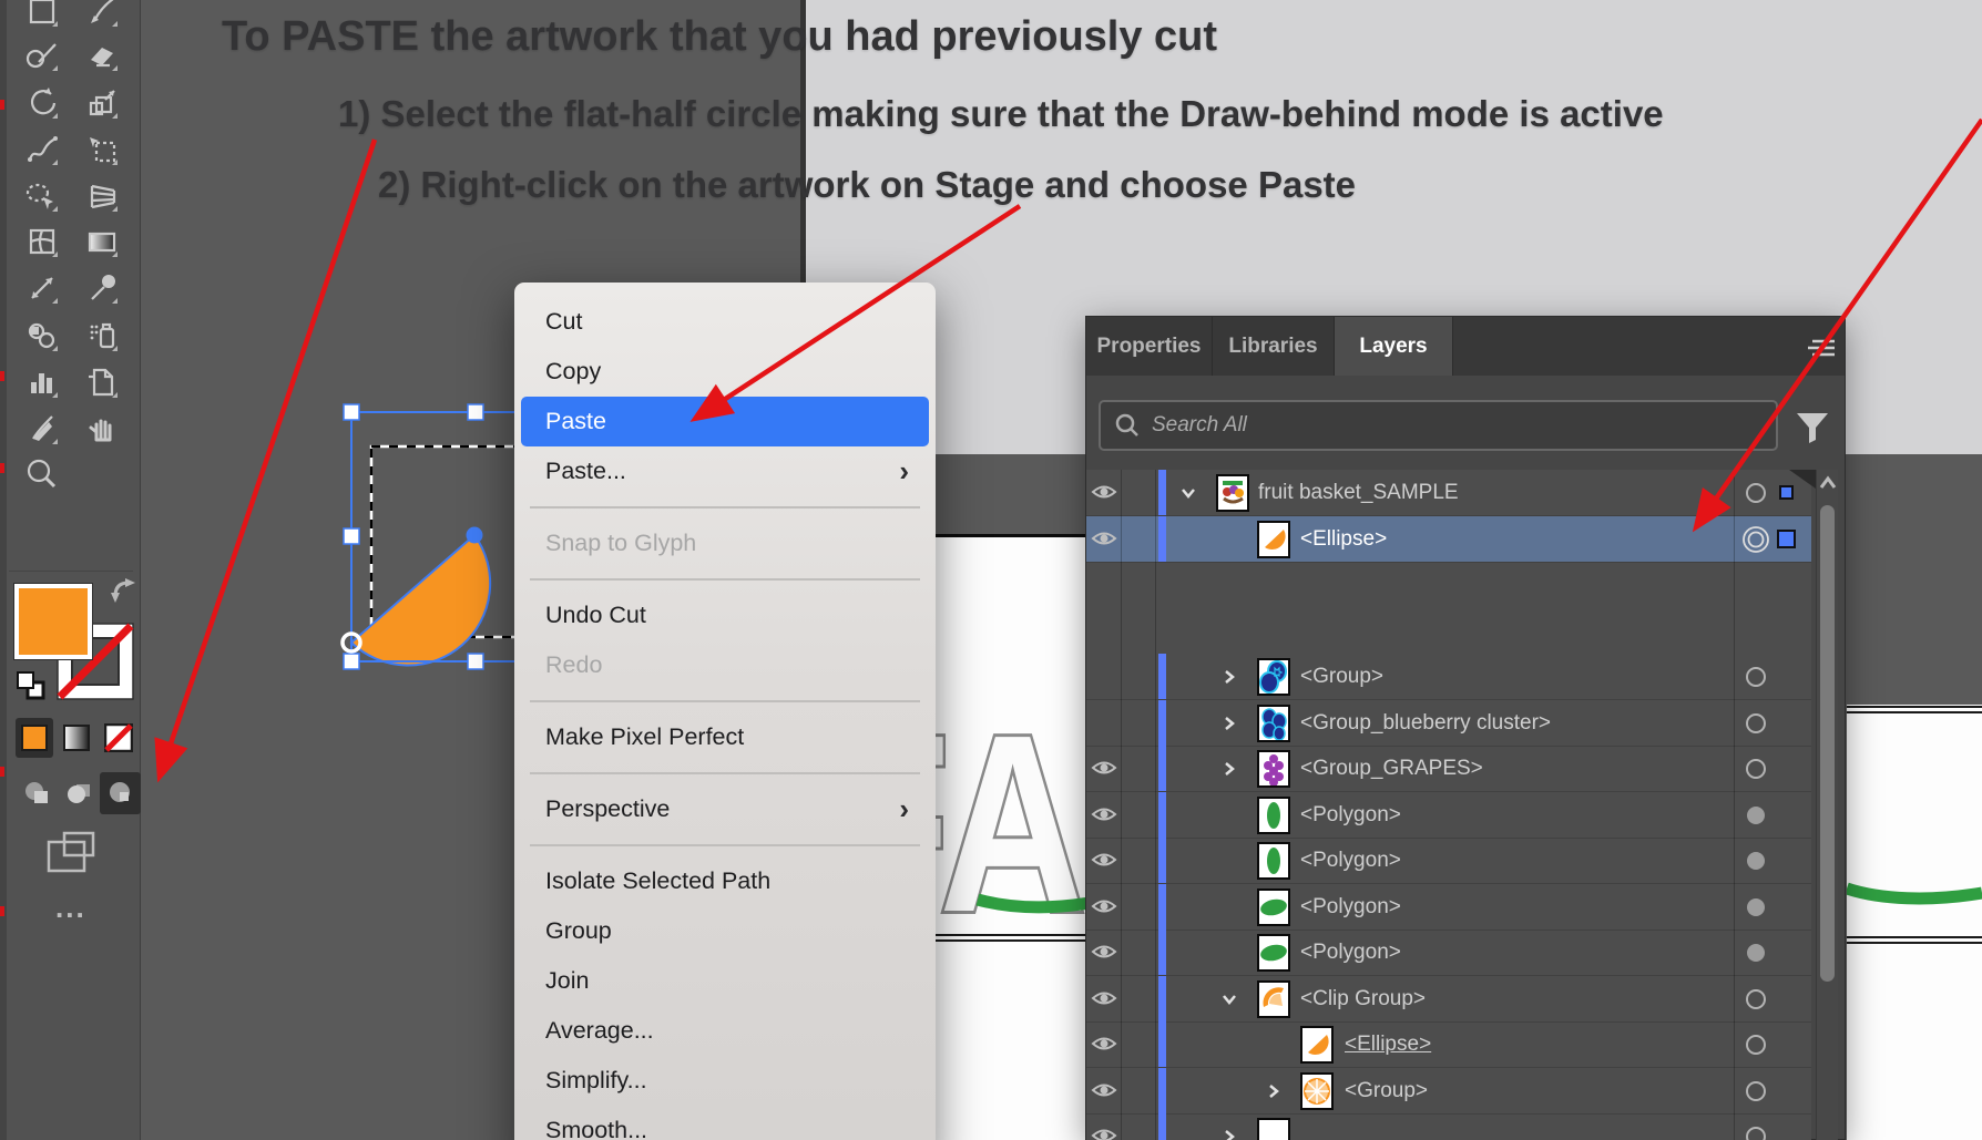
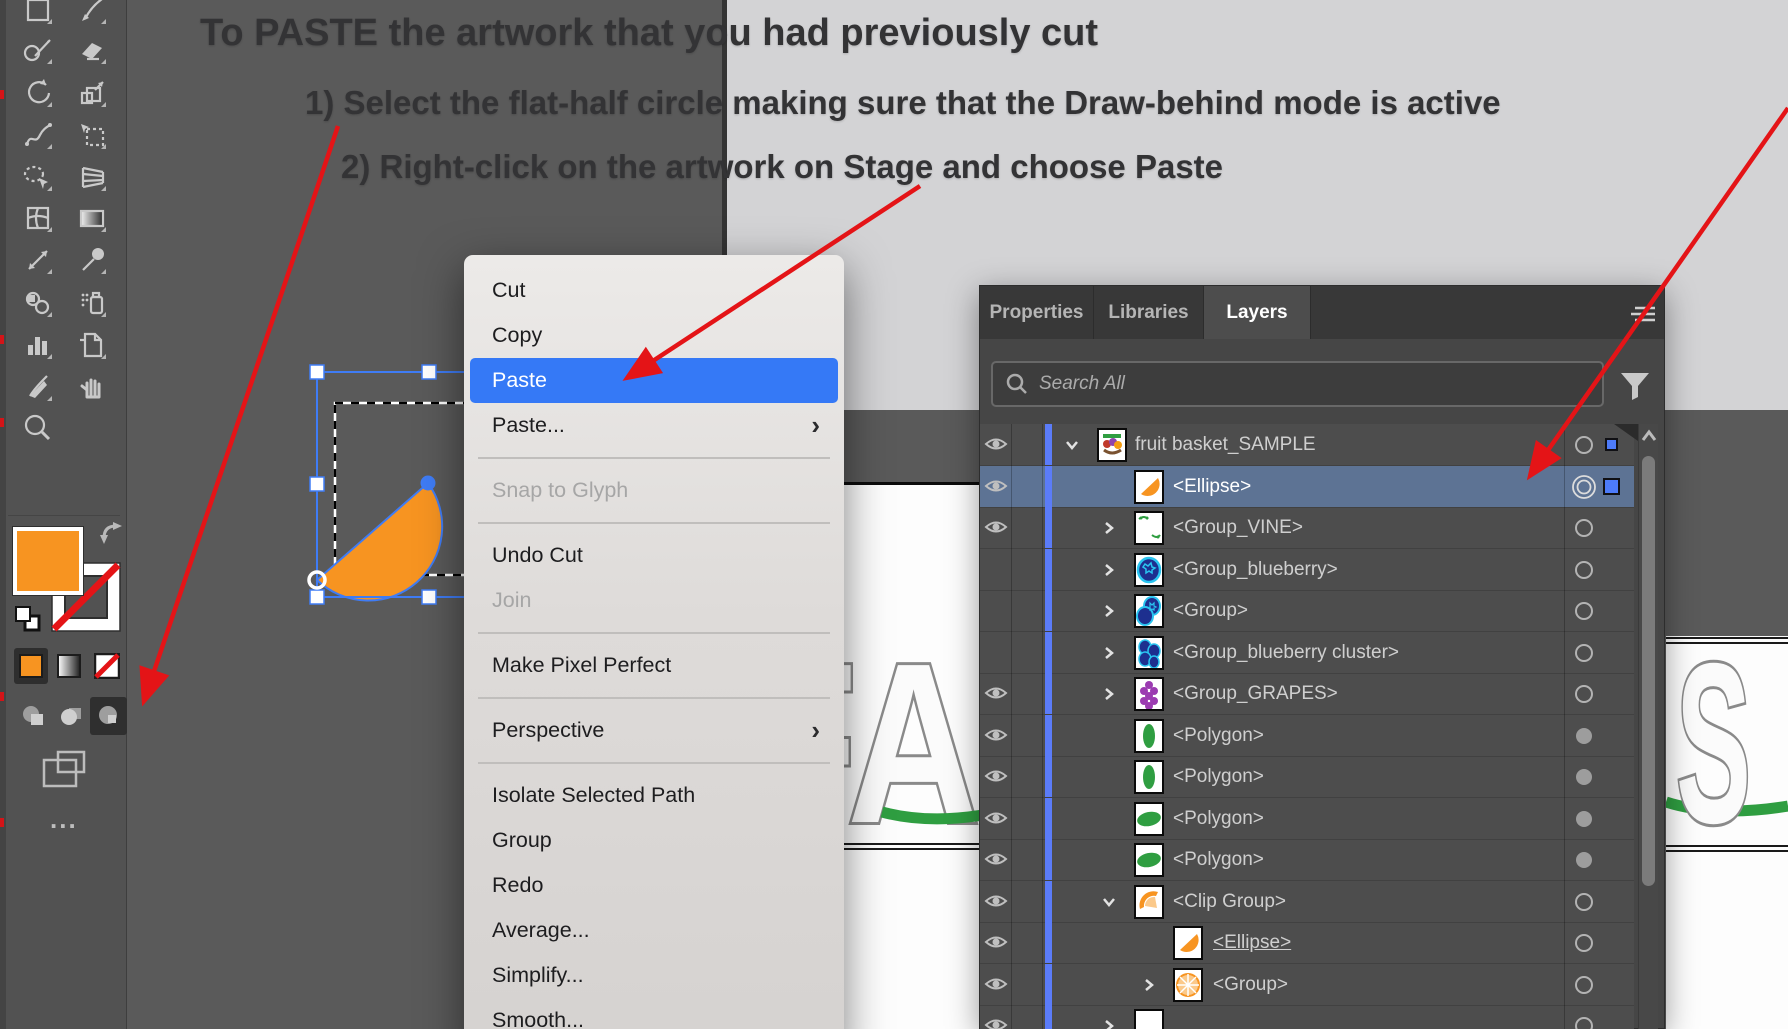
+ S
  To PASTE the artwork that you had previously cut
  1) Select the flat-half circle making sure that the Draw-behind mode is active
  2) Right-click on the artwork on Stage and choose Paste
  ...
  Cut
  Copy
  Paste
  Paste...
  ›
  Snap to Glyph
  Undo Cut
- Redo
+ Join
  Make Pixel Perfect
  Perspective
  ›
  Isolate Selected Path
  Group
- Join
+ Redo
  Average...
  Simplify...
  Smooth...
  Properties
  Libraries
  Layers
  Search All
  fruit basket_SAMPLE
  <Ellipse>
+ <Group_VINE>
+ <Group_blueberry>
  <Group>
  <Group_blueberry cluster>
  <Group_GRAPES>
  <Polygon>
  <Polygon>
  <Polygon>
  <Polygon>
  <Clip Group>
  <Ellipse>
  <Group>
